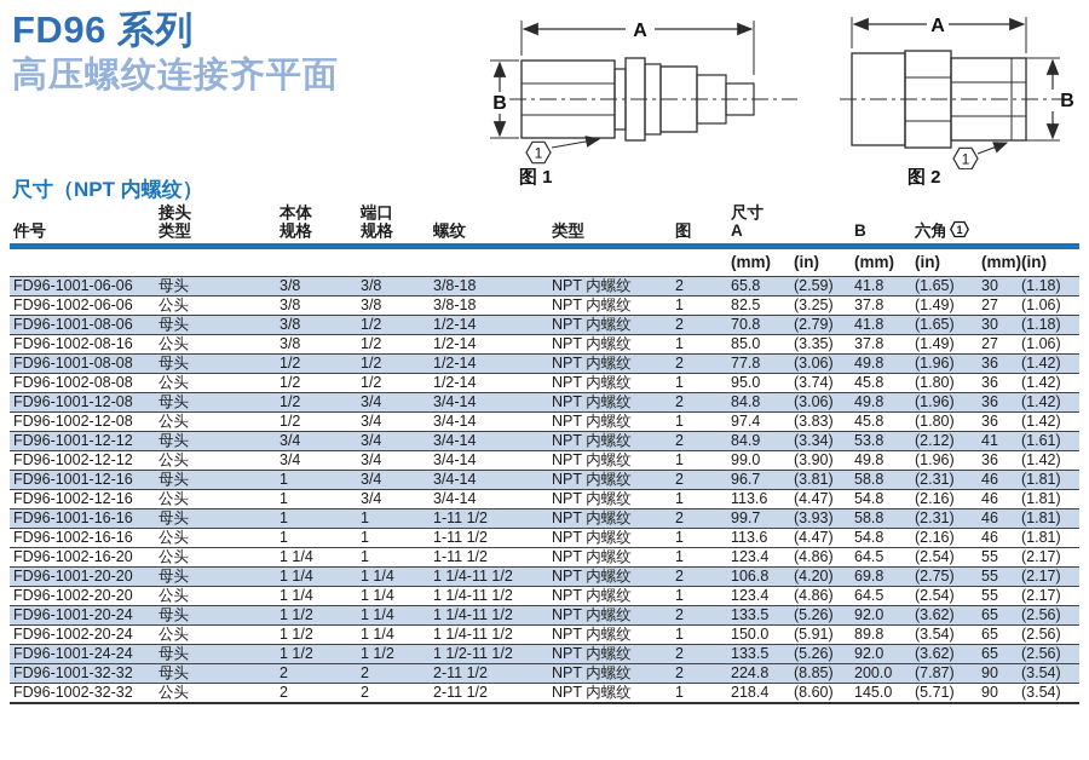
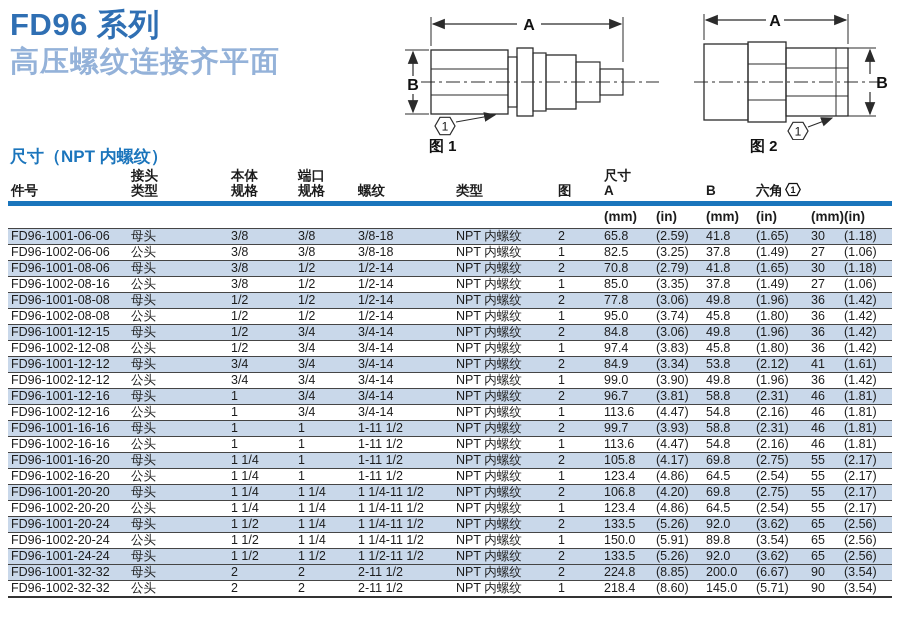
  FD96 系列
  高压螺纹连接齐平面
  A
  B
  1
  图 1
  A
  B
  1
  图 2
  尺寸（NPT 内螺纹）
  件号	接头 类型	本体 规格	端口 规格	螺纹	类型	图	尺寸 A		B	六角 1
  							(mm)	(in)	(mm)	(in)	(mm)	(in)
  FD96-1001-06-06	母头	3/8	3/8	3/8-18	NPT 内螺纹	2	65.8	(2.59)	41.8	(1.65)	30	(1.18)
  FD96-1002-06-06	公头	3/8	3/8	3/8-18	NPT 内螺纹	1	82.5	(3.25)	37.8	(1.49)	27	(1.06)
  FD96-1001-08-06	母头	3/8	1/2	1/2-14	NPT 内螺纹	2	70.8	(2.79)	41.8	(1.65)	30	(1.18)
  FD96-1002-08-16	公头	3/8	1/2	1/2-14	NPT 内螺纹	1	85.0	(3.35)	37.8	(1.49)	27	(1.06)
  FD96-1001-08-08	母头	1/2	1/2	1/2-14	NPT 内螺纹	2	77.8	(3.06)	49.8	(1.96)	36	(1.42)
  FD96-1002-08-08	公头	1/2	1/2	1/2-14	NPT 内螺纹	1	95.0	(3.74)	45.8	(1.80)	36	(1.42)
- FD96-1001-12-08	母头	1/2	3/4	3/4-14	NPT 内螺纹	2	84.8	(3.06)	49.8	(1.96)	36	(1.42)
+ FD96-1001-12-15	母头	1/2	3/4	3/4-14	NPT 内螺纹	2	84.8	(3.06)	49.8	(1.96)	36	(1.42)
  FD96-1002-12-08	公头	1/2	3/4	3/4-14	NPT 内螺纹	1	97.4	(3.83)	45.8	(1.80)	36	(1.42)
  FD96-1001-12-12	母头	3/4	3/4	3/4-14	NPT 内螺纹	2	84.9	(3.34)	53.8	(2.12)	41	(1.61)
  FD96-1002-12-12	公头	3/4	3/4	3/4-14	NPT 内螺纹	1	99.0	(3.90)	49.8	(1.96)	36	(1.42)
  FD96-1001-12-16	母头	1	3/4	3/4-14	NPT 内螺纹	2	96.7	(3.81)	58.8	(2.31)	46	(1.81)
  FD96-1002-12-16	公头	1	3/4	3/4-14	NPT 内螺纹	1	113.6	(4.47)	54.8	(2.16)	46	(1.81)
  FD96-1001-16-16	母头	1	1	1-11 1/2	NPT 内螺纹	2	99.7	(3.93)	58.8	(2.31)	46	(1.81)
  FD96-1002-16-16	公头	1	1	1-11 1/2	NPT 内螺纹	1	113.6	(4.47)	54.8	(2.16)	46	(1.81)
+ FD96-1001-16-20	母头	1 1/4	1	1-11 1/2	NPT 内螺纹	2	105.8	(4.17)	69.8	(2.75)	55	(2.17)
  FD96-1002-16-20	公头	1 1/4	1	1-11 1/2	NPT 内螺纹	1	123.4	(4.86)	64.5	(2.54)	55	(2.17)
  FD96-1001-20-20	母头	1 1/4	1 1/4	1 1/4-11 1/2	NPT 内螺纹	2	106.8	(4.20)	69.8	(2.75)	55	(2.17)
  FD96-1002-20-20	公头	1 1/4	1 1/4	1 1/4-11 1/2	NPT 内螺纹	1	123.4	(4.86)	64.5	(2.54)	55	(2.17)
  FD96-1001-20-24	母头	1 1/2	1 1/4	1 1/4-11 1/2	NPT 内螺纹	2	133.5	(5.26)	92.0	(3.62)	65	(2.56)
  FD96-1002-20-24	公头	1 1/2	1 1/4	1 1/4-11 1/2	NPT 内螺纹	1	150.0	(5.91)	89.8	(3.54)	65	(2.56)
  FD96-1001-24-24	母头	1 1/2	1 1/2	1 1/2-11 1/2	NPT 内螺纹	2	133.5	(5.26)	92.0	(3.62)	65	(2.56)
- FD96-1001-32-32	母头	2	2	2-11 1/2	NPT 内螺纹	2	224.8	(8.85)	200.0	(7.87)	90	(3.54)
+ FD96-1001-32-32	母头	2	2	2-11 1/2	NPT 内螺纹	2	224.8	(8.85)	200.0	(6.67)	90	(3.54)
  FD96-1002-32-32	公头	2	2	2-11 1/2	NPT 内螺纹	1	218.4	(8.60)	145.0	(5.71)	90	(3.54)
